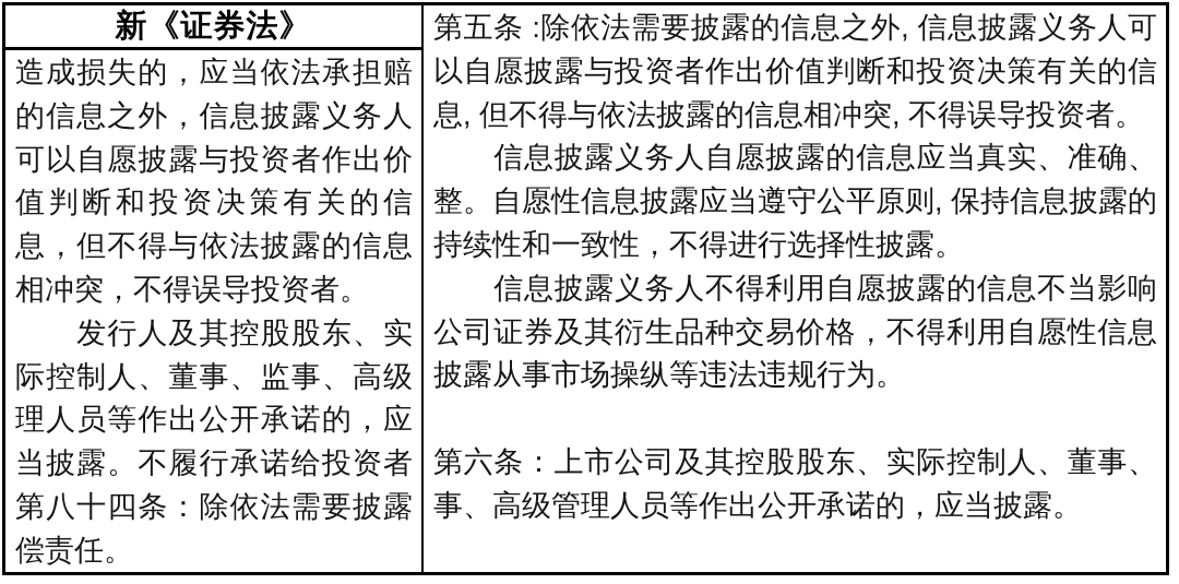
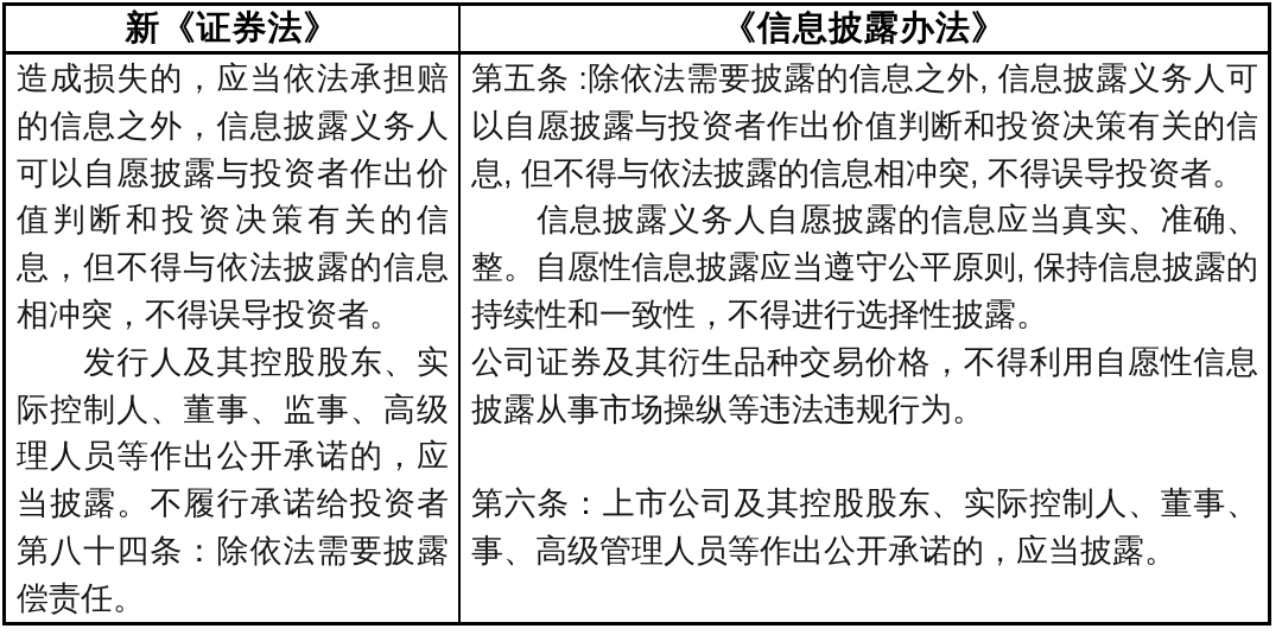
  新《证券法》
  造成损失的，应当依法承担赔
  的信息之外，信息披露义务人
  可以自愿披露与投资者作出价
  值判断和投资决策有关的信
  息，但不得与依法披露的信息
  相冲突，不得误导投资者。
  发行人及其控股股东、实
  际控制人、董事、监事、高级
  理人员等作出公开承诺的，应
  当披露。不履行承诺给投资者
  第八十四条：除依法需要披露
  偿责任。
+ 《信息披露办法》
  第五条 :除依法需要披露的信息之外, 信息披露义务人可
  以自愿披露与投资者作出价值判断和投资决策有关的信
  息, 但不得与依法披露的信息相冲突, 不得误导投资者。
  信息披露义务人自愿披露的信息应当真实、准确、
  整。自愿性信息披露应当遵守公平原则, 保持信息披露的
  持续性和一致性，不得进行选择性披露。
- 信息披露义务人不得利用自愿披露的信息不当影响
  公司证券及其衍生品种交易价格，不得利用自愿性信息
  披露从事市场操纵等违法违规行为。
  第六条：上市公司及其控股股东、实际控制人、董事、
  事、高级管理人员等作出公开承诺的，应当披露。
